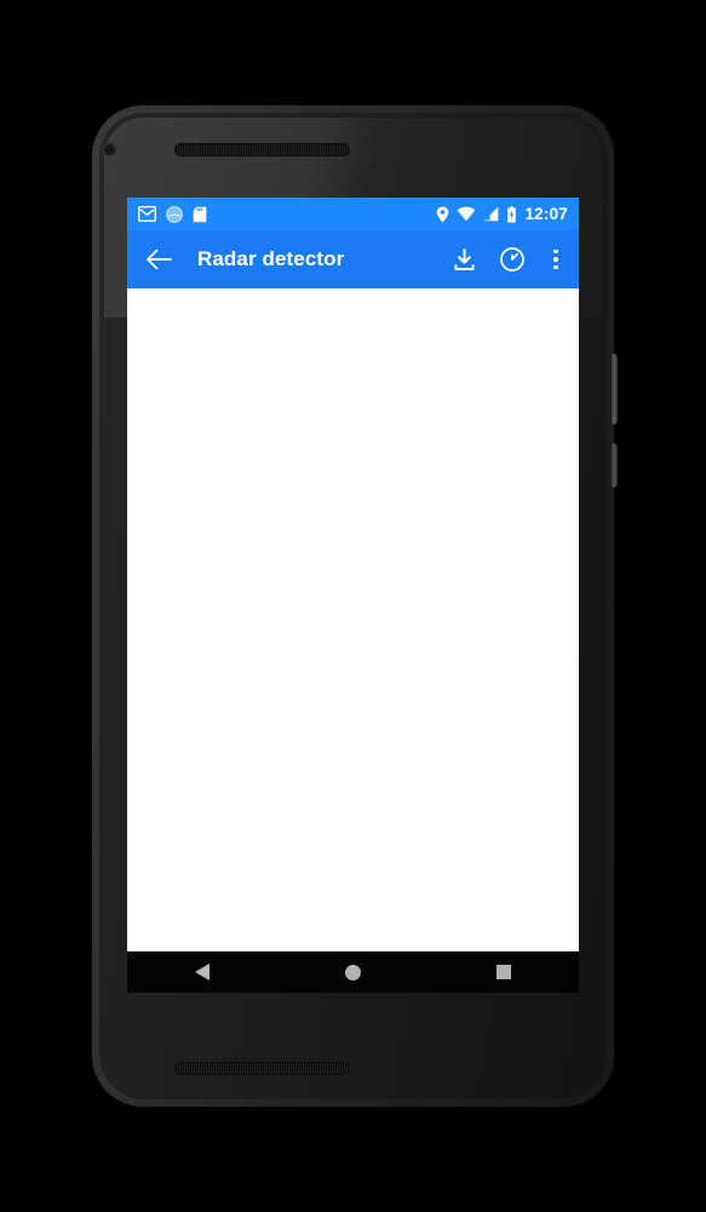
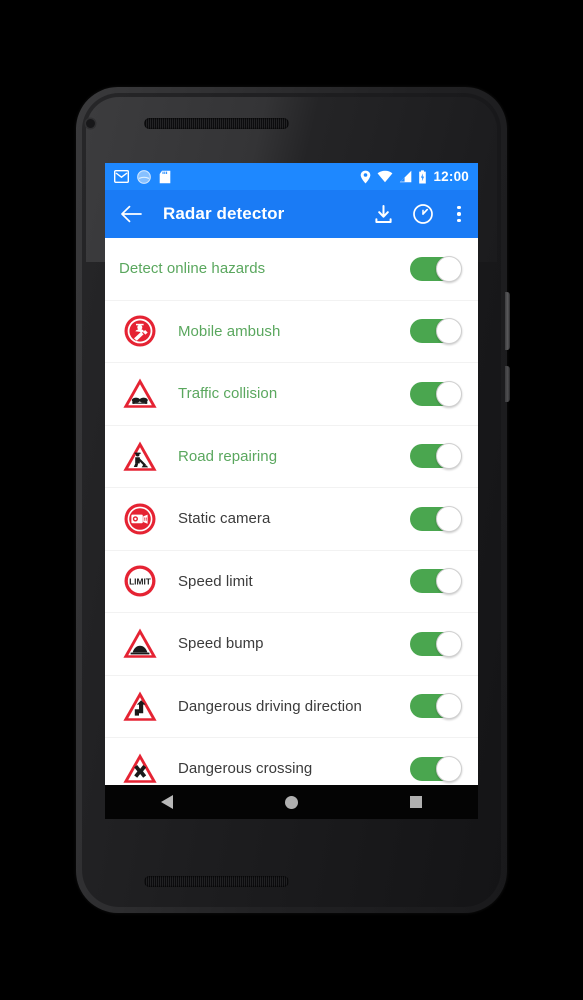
- 12:07
+ 12:00
  Radar detector
+ Detect online hazards
+ Mobile ambush
+ Traffic collision
+ Road repairing
+ Static camera
+ LIMIT
+ Speed limit
+ Speed bump
+ Dangerous driving direction
+ Dangerous crossing
